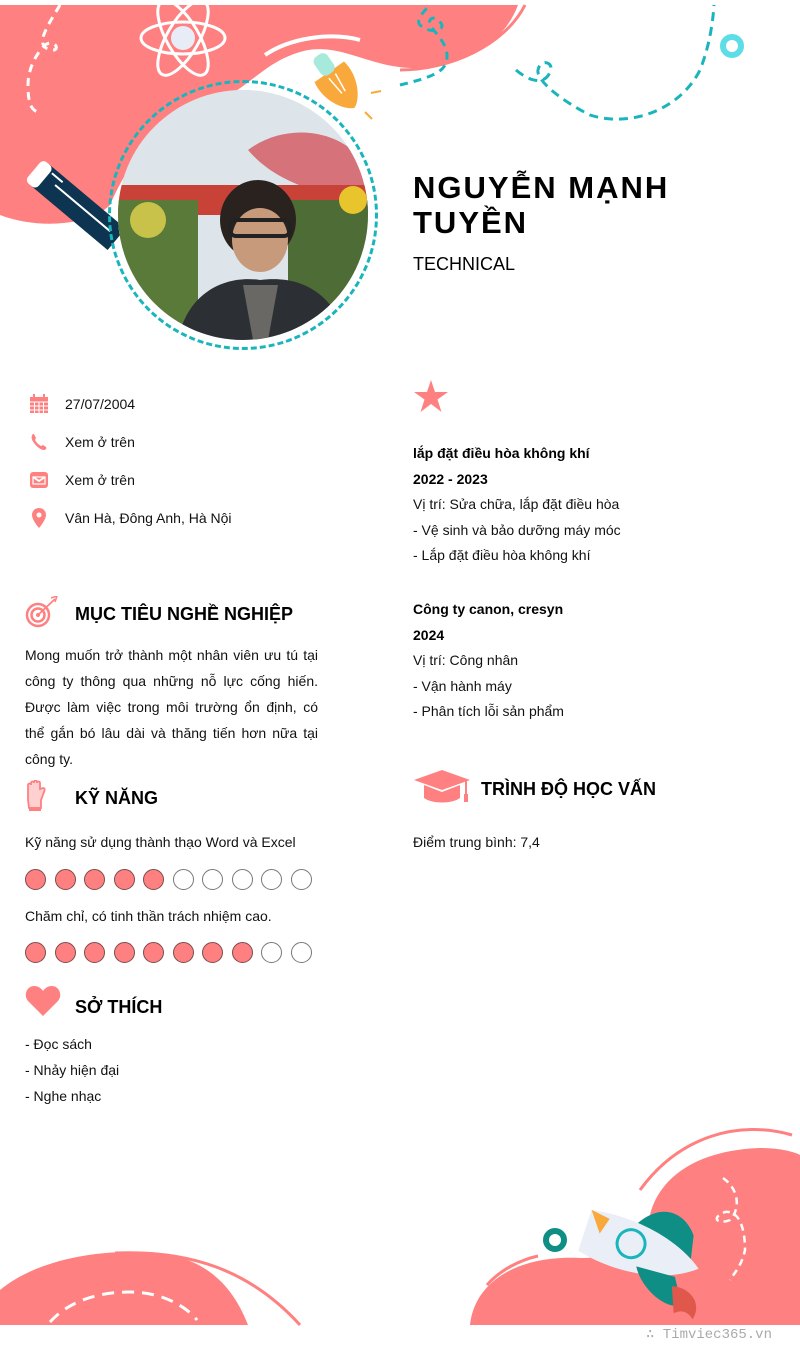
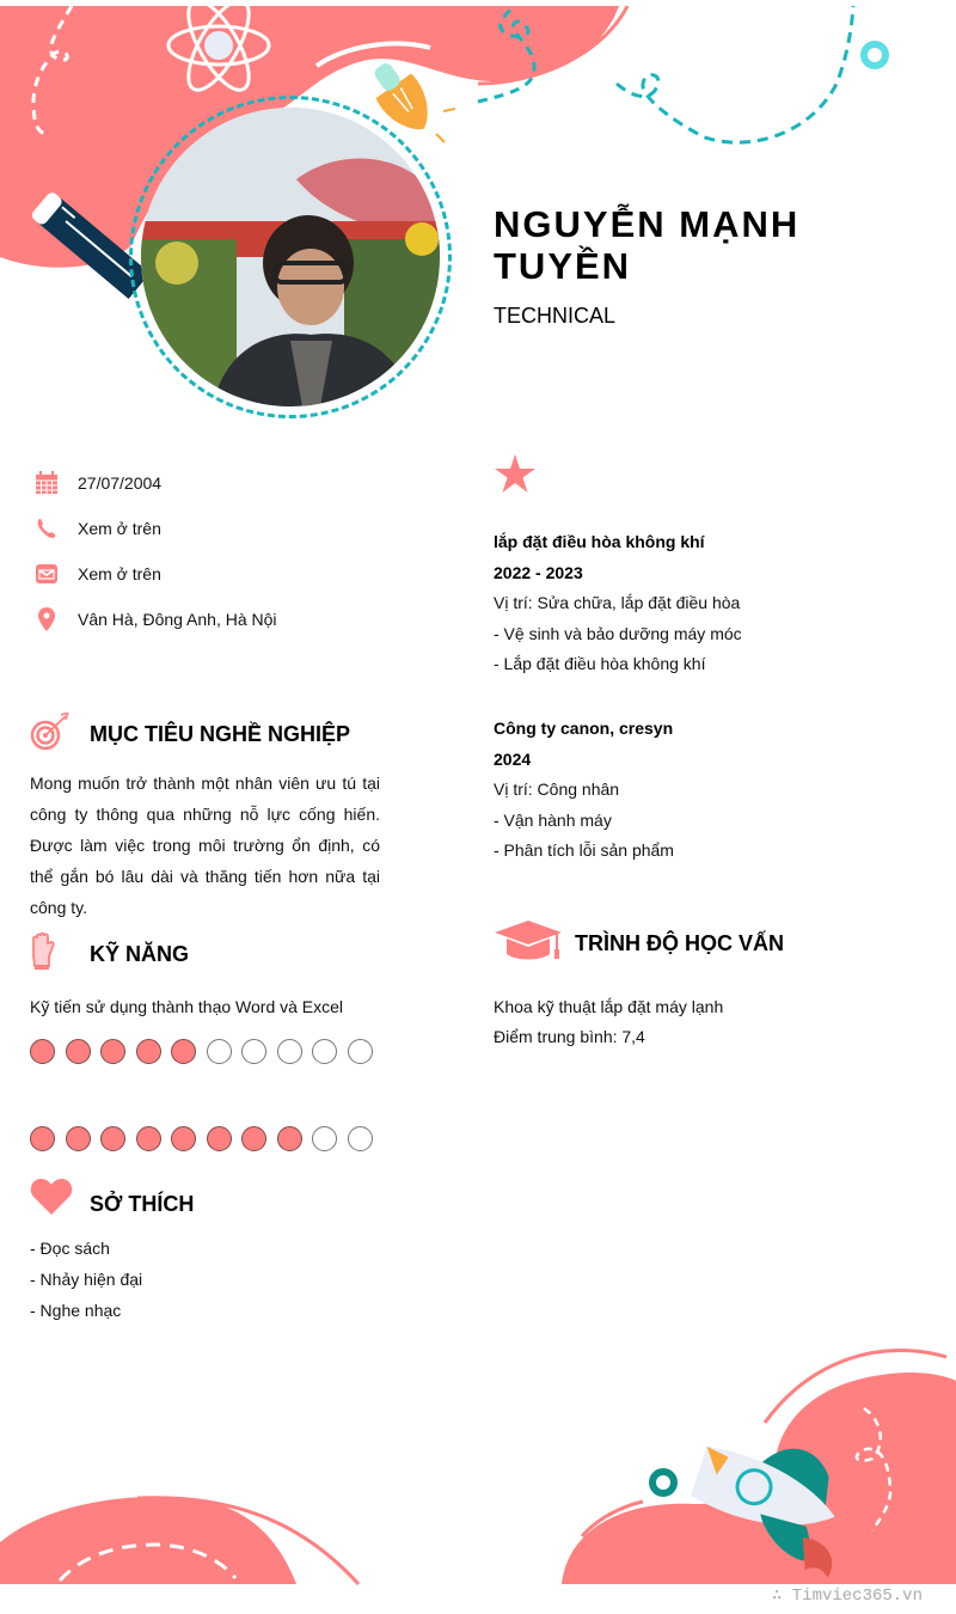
  NGUYỄN MẠNH TUYỀN
  TECHNICAL
  27/07/2004
  Xem ở trên
  Xem ở trên
  Vân Hà, Đông Anh, Hà Nội
  MỤC TIÊU NGHỀ NGHIỆP
  Mong muốn trở thành một nhân viên ưu tú tại công ty thông qua những nỗ lực cống hiến. Được làm việc trong môi trường ổn định, có thể gắn bó lâu dài và thăng tiến hơn nữa tại công ty.
  KỸ NĂNG
- Kỹ năng sử dụng thành thạo Word và Excel
+ Kỹ tiến sử dụng thành thạo Word và Excel
- Chăm chỉ, có tinh thần trách nhiệm cao.
  SỞ THÍCH
  - Đọc sách
  - Nhảy hiện đại
  - Nghe nhạc
  lắp đặt điều hòa không khí
  2022 - 2023
  Vị trí: Sửa chữa, lắp đặt điều hòa
  - Vệ sinh và bảo dưỡng máy móc
  - Lắp đặt điều hòa không khí
  Công ty canon, cresyn
  2024
  Vị trí: Công nhân
  - Vận hành máy
  - Phân tích lỗi sản phẩm
  TRÌNH ĐỘ HỌC VẤN
+ Khoa kỹ thuật lắp đặt máy lạnh
  Điểm trung bình: 7,4
  ∴ Timviec365.vn
